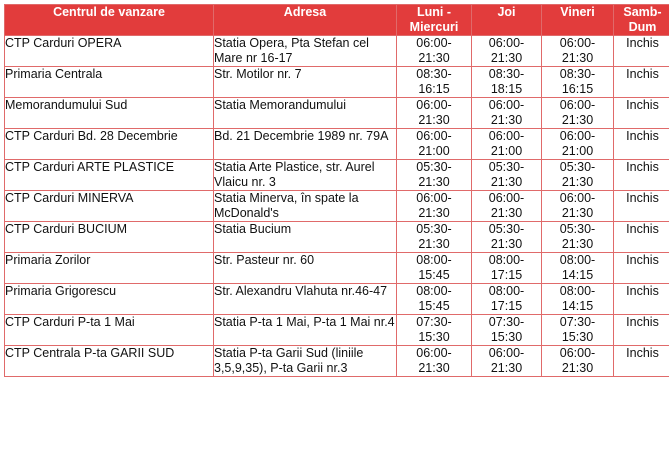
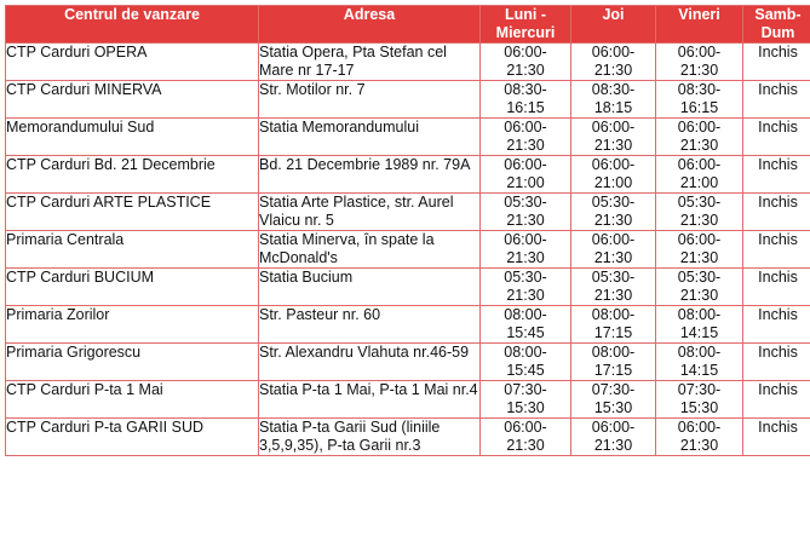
  Centrul de vanzare	Adresa	Luni - Miercuri	Joi	Vineri	Samb-Dum
- CTP Carduri OPERA	Statia Opera, Pta Stefan cel Mare nr 16-17	06:00- 21:30	06:00- 21:30	06:00- 21:30	Inchis
+ CTP Carduri OPERA	Statia Opera, Pta Stefan cel Mare nr 17-17	06:00- 21:30	06:00- 21:30	06:00- 21:30	Inchis
- Primaria Centrala	Str. Motilor nr. 7	08:30- 16:15	08:30- 18:15	08:30- 16:15	Inchis
+ CTP Carduri MINERVA	Str. Motilor nr. 7	08:30- 16:15	08:30- 18:15	08:30- 16:15	Inchis
  Memorandumului Sud	Statia Memorandumului	06:00- 21:30	06:00- 21:30	06:00- 21:30	Inchis
- CTP Carduri Bd. 28 Decembrie	Bd. 21 Decembrie 1989 nr. 79A	06:00- 21:00	06:00- 21:00	06:00- 21:00	Inchis
+ CTP Carduri Bd. 21 Decembrie	Bd. 21 Decembrie 1989 nr. 79A	06:00- 21:00	06:00- 21:00	06:00- 21:00	Inchis
- CTP Carduri ARTE PLASTICE	Statia Arte Plastice, str. Aurel Vlaicu nr. 3	05:30- 21:30	05:30- 21:30	05:30- 21:30	Inchis
+ CTP Carduri ARTE PLASTICE	Statia Arte Plastice, str. Aurel Vlaicu nr. 5	05:30- 21:30	05:30- 21:30	05:30- 21:30	Inchis
- CTP Carduri MINERVA	Statia Minerva, în spate la McDonald's	06:00- 21:30	06:00- 21:30	06:00- 21:30	Inchis
+ Primaria Centrala	Statia Minerva, în spate la McDonald's	06:00- 21:30	06:00- 21:30	06:00- 21:30	Inchis
  CTP Carduri BUCIUM	Statia Bucium	05:30- 21:30	05:30- 21:30	05:30- 21:30	Inchis
  Primaria Zorilor	Str. Pasteur nr. 60	08:00- 15:45	08:00- 17:15	08:00- 14:15	Inchis
- Primaria Grigorescu	Str. Alexandru Vlahuta nr.46-47	08:00- 15:45	08:00- 17:15	08:00- 14:15	Inchis
+ Primaria Grigorescu	Str. Alexandru Vlahuta nr.46-59	08:00- 15:45	08:00- 17:15	08:00- 14:15	Inchis
  CTP Carduri P-ta 1 Mai	Statia P-ta 1 Mai, P-ta 1 Mai nr.4	07:30- 15:30	07:30- 15:30	07:30- 15:30	Inchis
- CTP Centrala P-ta GARII SUD	Statia P-ta Garii Sud (liniile 3,5,9,35), P-ta Garii nr.3	06:00- 21:30	06:00- 21:30	06:00- 21:30	Inchis
+ CTP Carduri P-ta GARII SUD	Statia P-ta Garii Sud (liniile 3,5,9,35), P-ta Garii nr.3	06:00- 21:30	06:00- 21:30	06:00- 21:30	Inchis
